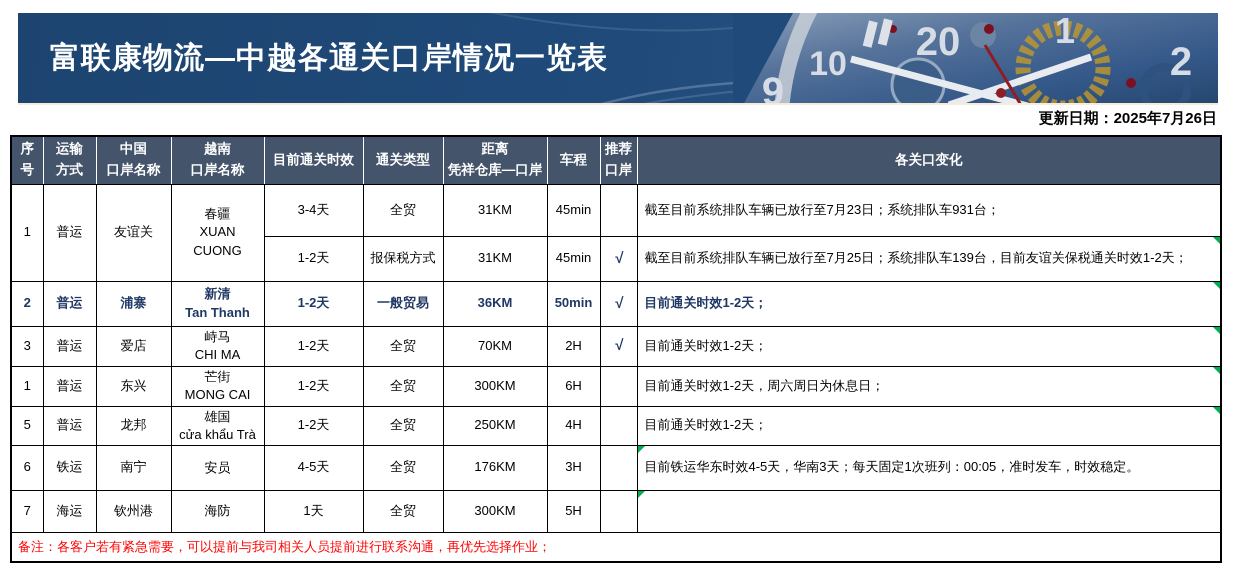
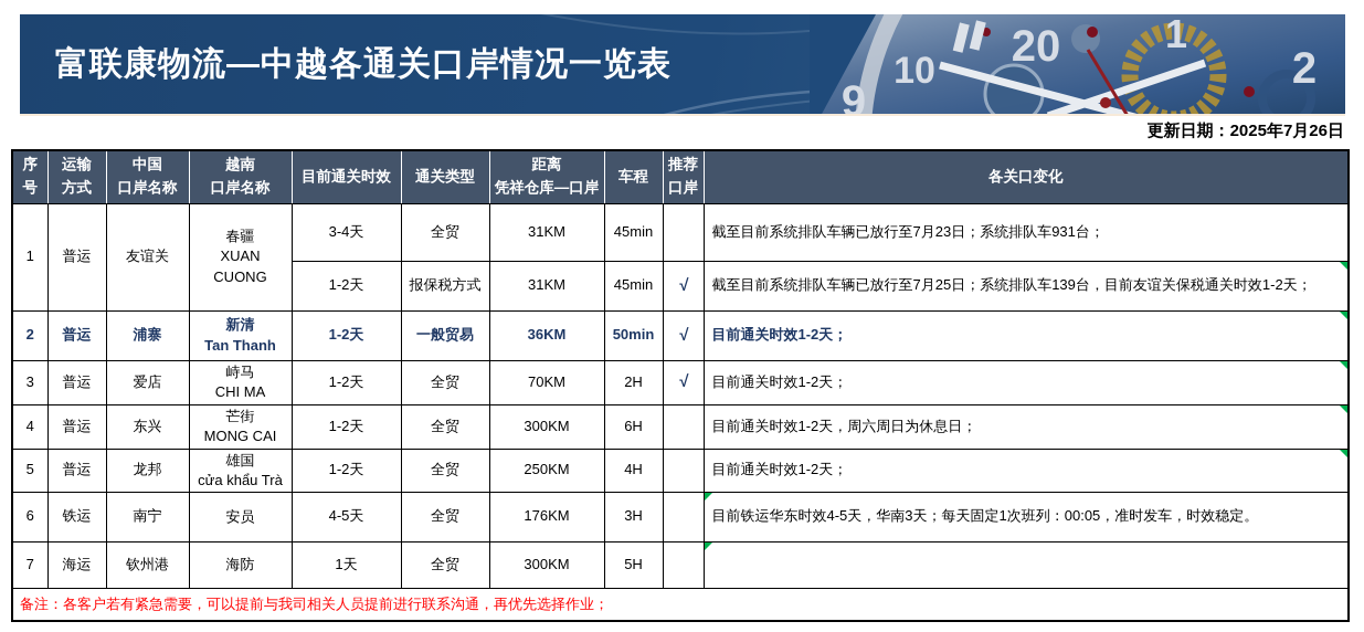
  富联康物流—中越各通关口岸情况一览表
  20
  1
  2
  9
  10
  更新日期：2025年7月26日
  序 号	运输 方式	中国 口岸名称	越南 口岸名称	目前通关时效	通关类型	距离 凭祥仓库—口岸	车程	推荐 口岸	各关口变化
  1	普运	友谊关	春疆 XUAN CUONG	3-4天	全贸	31KM	45min		截至目前系统排队车辆已放行至7月23日；系统排队车931台；
  1-2天	报保税方式	31KM	45min	√	截至目前系统排队车辆已放行至7月25日；系统排队车139台，目前友谊关保税通关时效1-2天；
  2	普运	浦寨	新清 Tan Thanh	1-2天	一般贸易	36KM	50min	√	目前通关时效1-2天；
  3	普运	爱店	峙马 CHI MA	1-2天	全贸	70KM	2H	√	目前通关时效1-2天；
- 1	普运	东兴	芒街 MONG CAI	1-2天	全贸	300KM	6H		目前通关时效1-2天，周六周日为休息日；
+ 4	普运	东兴	芒街 MONG CAI	1-2天	全贸	300KM	6H		目前通关时效1-2天，周六周日为休息日；
  5	普运	龙邦	雄国 cửa khẩu Trà	1-2天	全贸	250KM	4H		目前通关时效1-2天；
  6	铁运	南宁	安员	4-5天	全贸	176KM	3H		目前铁运华东时效4-5天，华南3天；每天固定1次班列：00:05，准时发车，时效稳定。
  7	海运	钦州港	海防	1天	全贸	300KM	5H
  备注：各客户若有紧急需要，可以提前与我司相关人员提前进行联系沟通，再优先选择作业；
